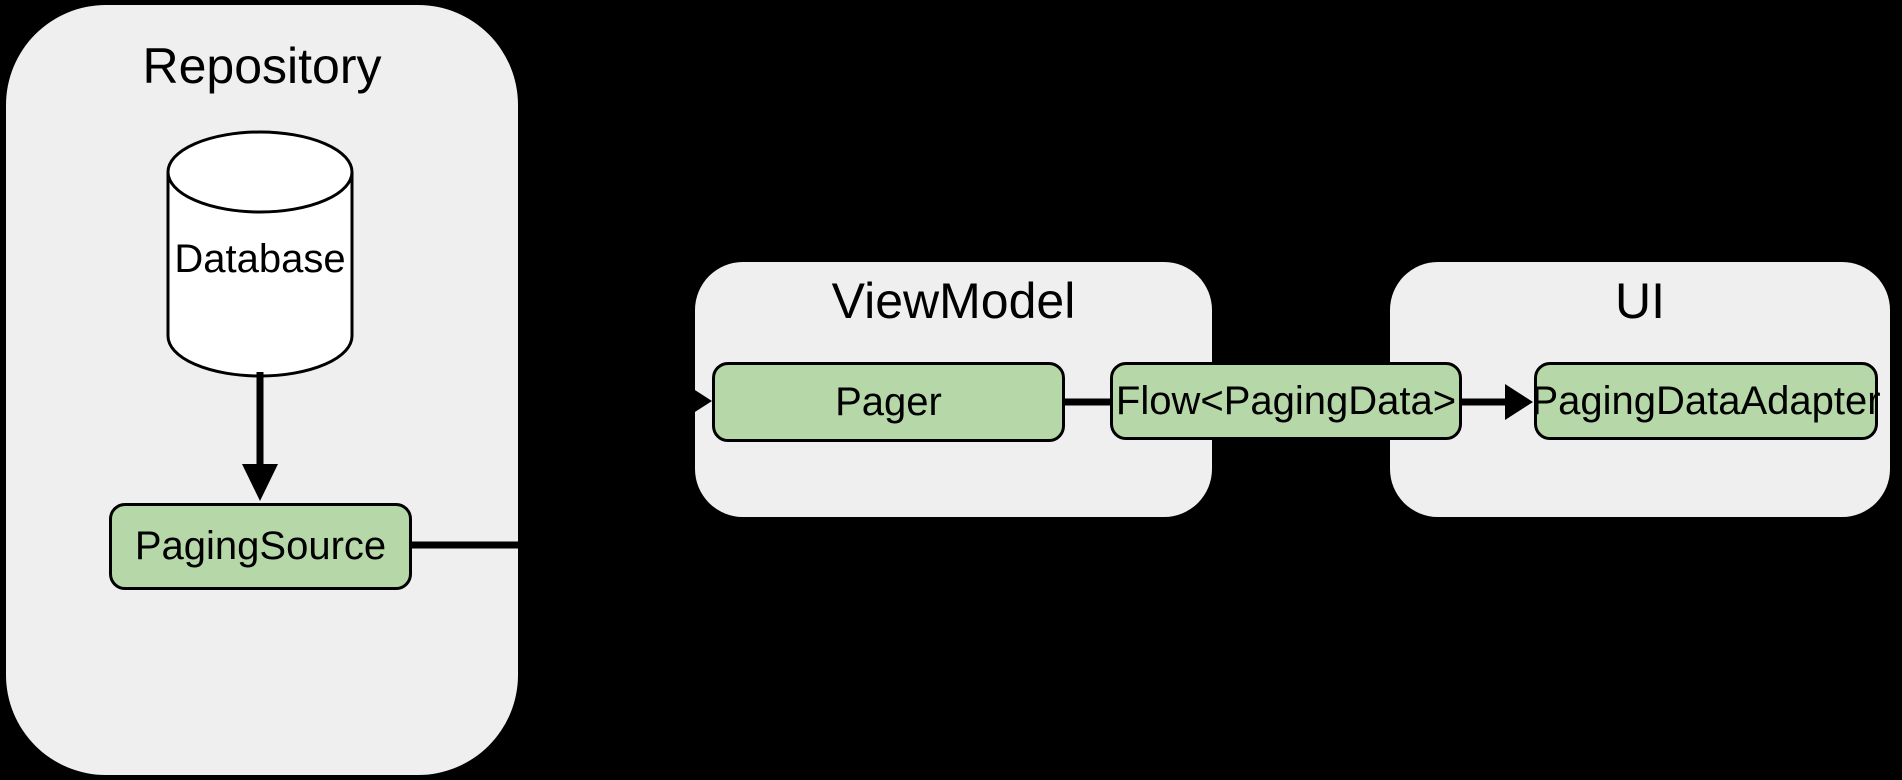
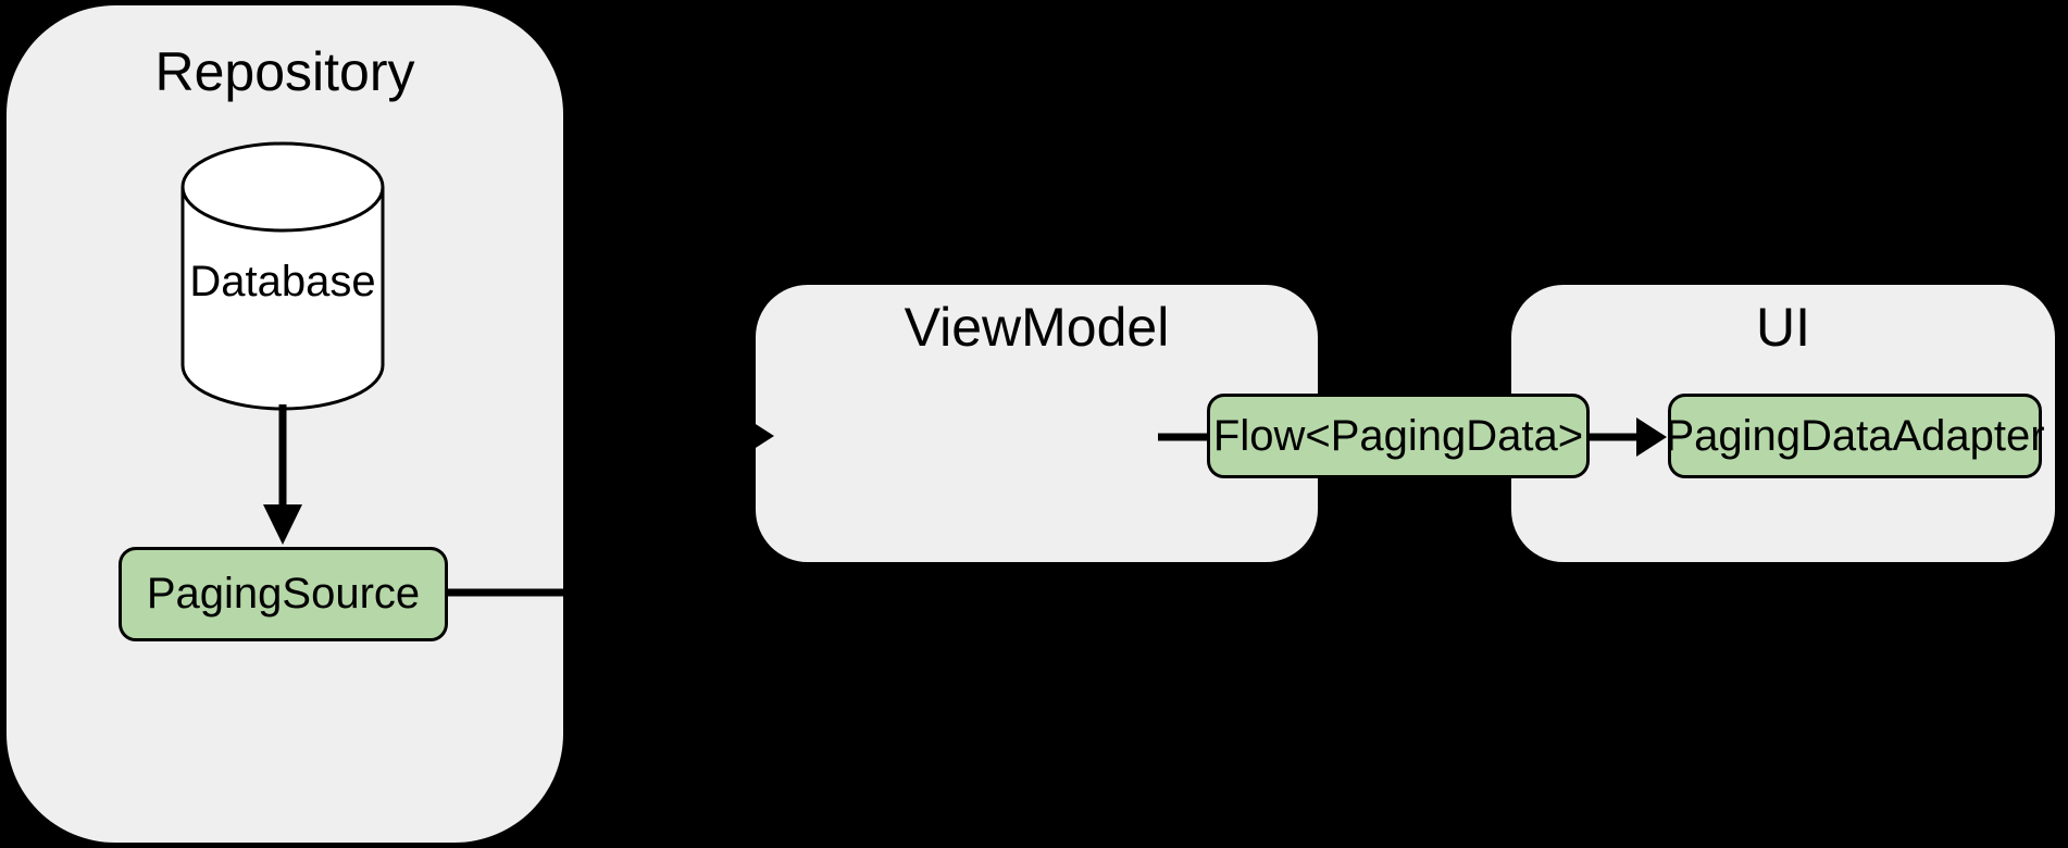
  Repository
  ViewModel
  UI
  Database
  PagingSource
- Pager
  Flow<PagingData>
  PagingDataAdapter
